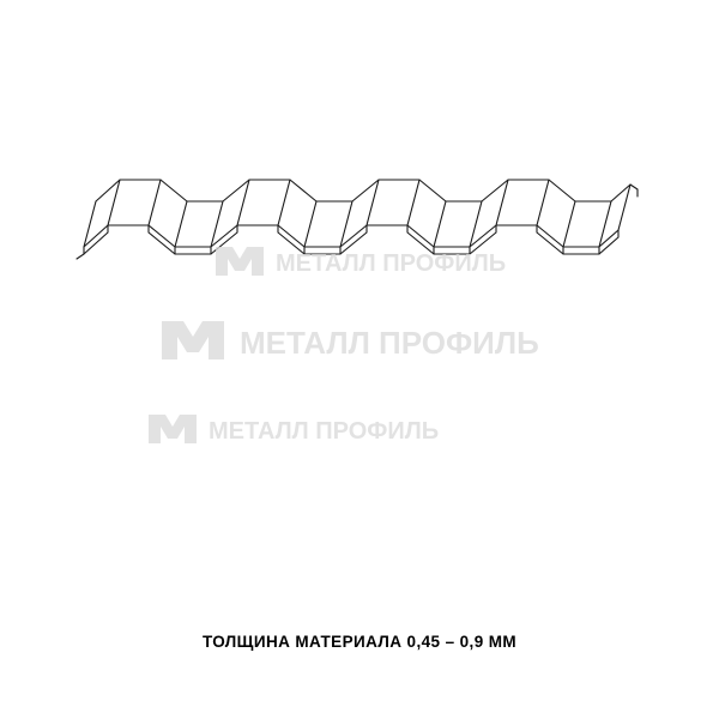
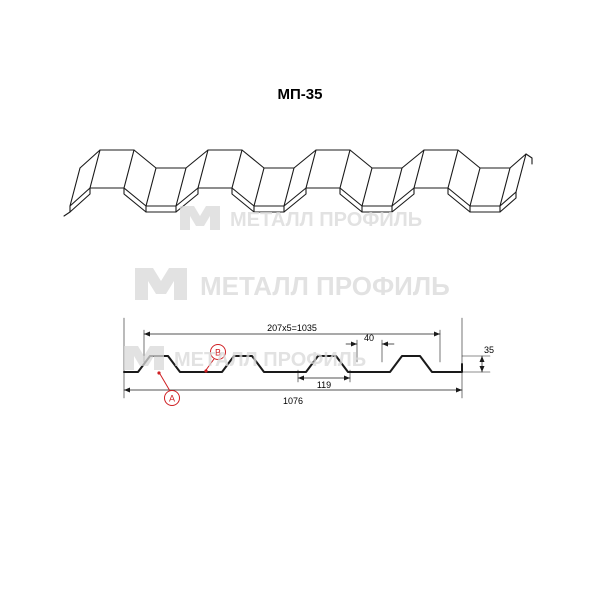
+ МП-35
+ B
+ A
+ 207x5=1035
+ 40
+ 119
+ 35
+ 1076
  МЕТАЛЛ ПРОФИЛЬ
  МЕТАЛЛ ПРОФИЛЬ
  МЕТАЛЛ ПРОФИЛЬ
- ТОЛЩИНА МАТЕРИАЛА 0,45 – 0,9 ММ
